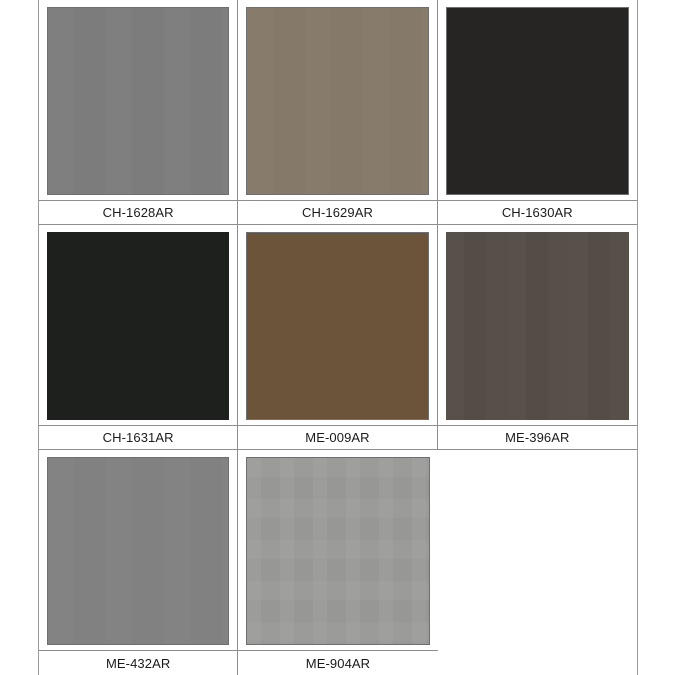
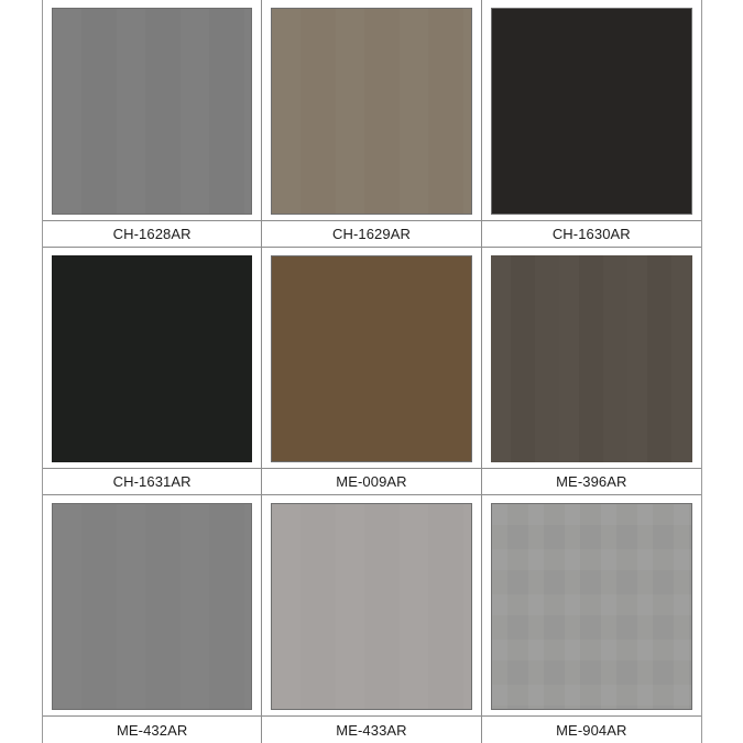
  CH-1628AR
  CH-1629AR
  CH-1630AR
  CH-1631AR
  ME-009AR
  ME-396AR
  ME-432AR
+ ME-433AR
  ME-904AR
